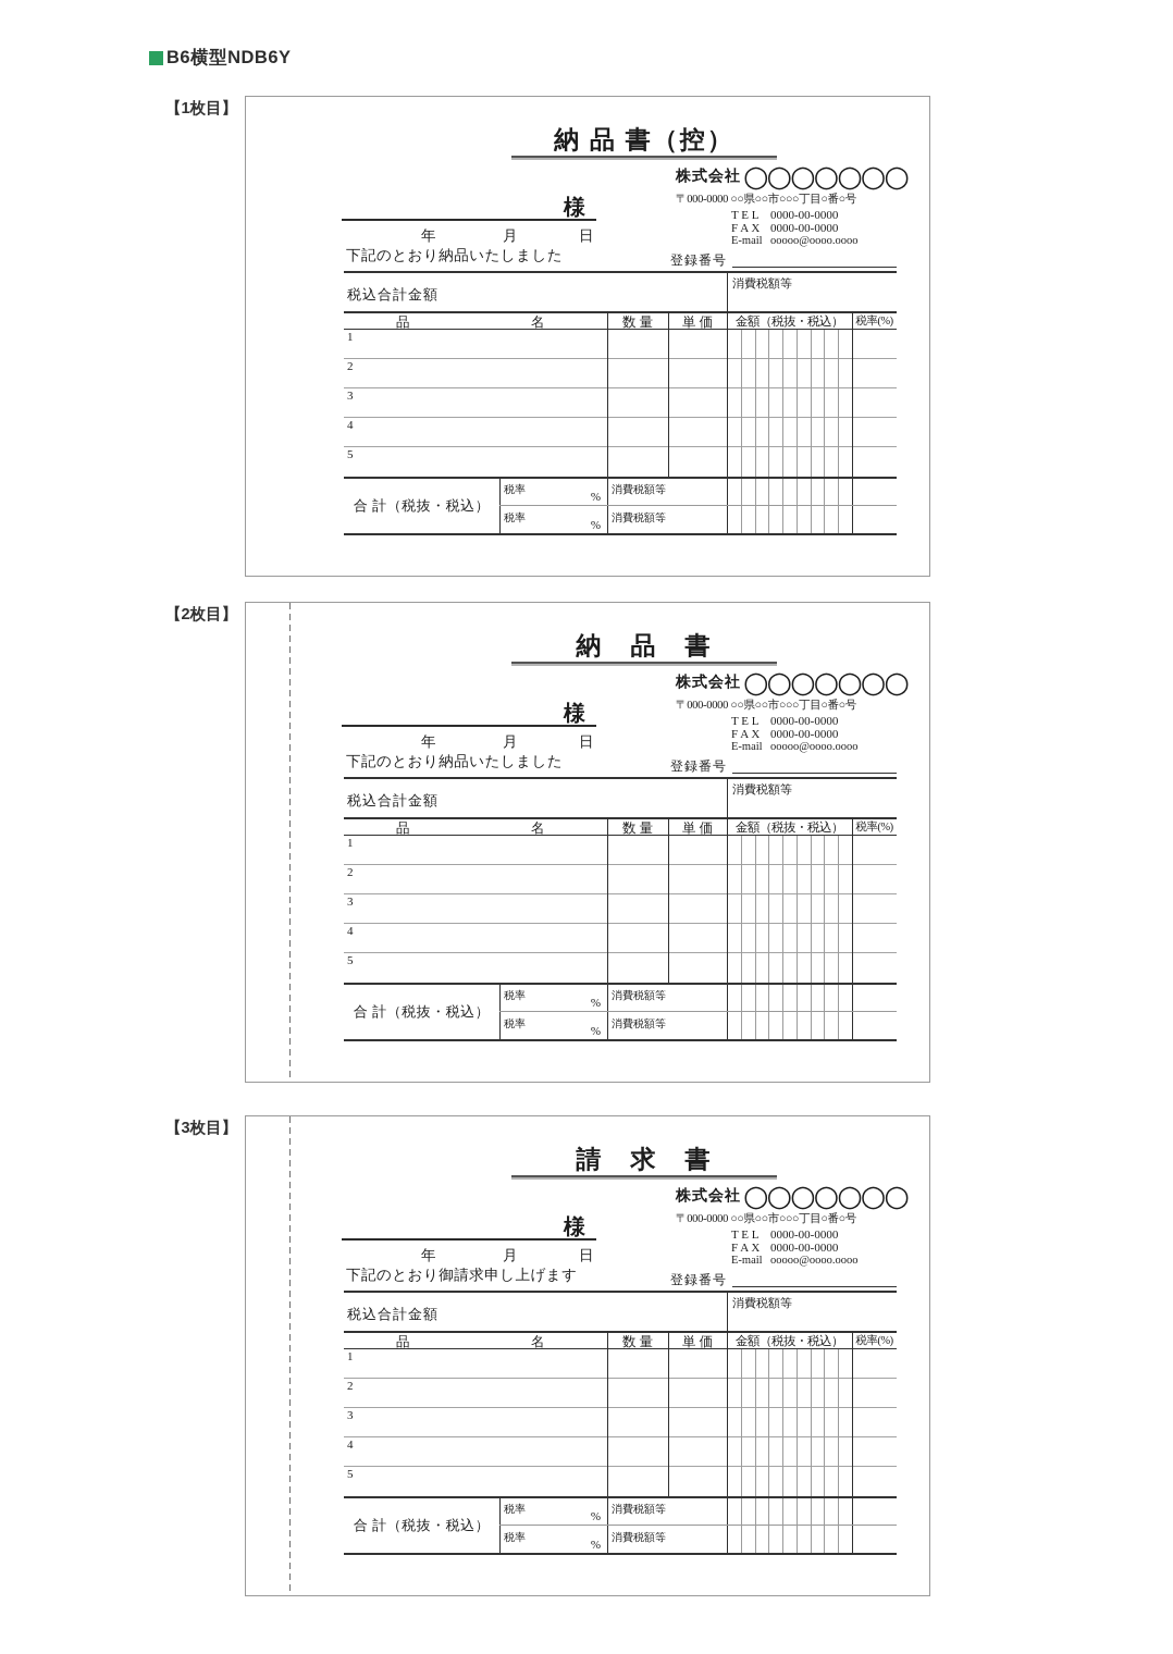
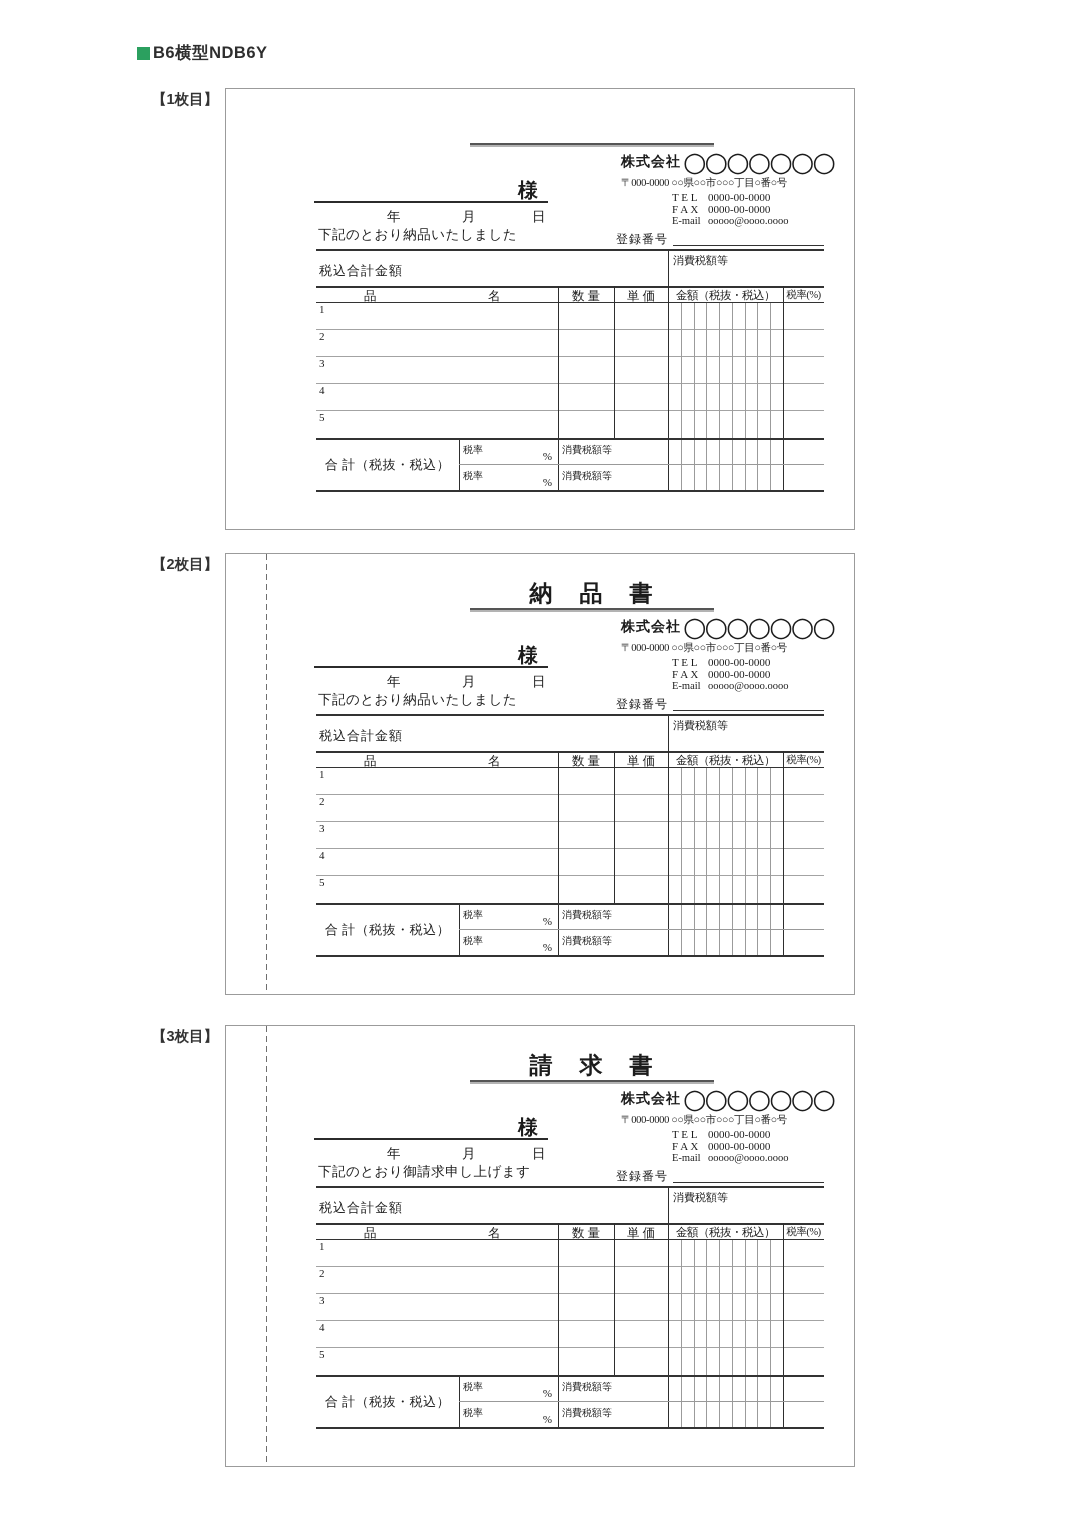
  B6横型NDB6Y
  【1枚目】
- 納 品 書（控）
  株式会社
  ○○○○○○○
  〒000-0000 ○○県○○市○○○丁目○番○号
  T E L 0000-00-0000
  F A X 0000-00-0000
  E-mail ooooo@oooo.oooo
  様
  年
  月
  日
  下記のとおり納品いたしました
  登録番号
  税込合計金額
  消費税額等
  品
  名
  数 量
  単 価
  金額（税抜・税込）
  税率(%)
  1
  2
  3
  4
  5
  合 計（税抜・税込）
  税率
  %
  消費税額等
  税率
  %
  消費税額等
  【2枚目】
  納 品 書
  株式会社
  ○○○○○○○
  〒000-0000 ○○県○○市○○○丁目○番○号
  T E L 0000-00-0000
  F A X 0000-00-0000
  E-mail ooooo@oooo.oooo
  様
  年
  月
  日
  下記のとおり納品いたしました
  登録番号
  税込合計金額
  消費税額等
  品
  名
  数 量
  単 価
  金額（税抜・税込）
  税率(%)
  1
  2
  3
  4
  5
  合 計（税抜・税込）
  税率
  %
  消費税額等
  税率
  %
  消費税額等
  【3枚目】
  請 求 書
  株式会社
  ○○○○○○○
  〒000-0000 ○○県○○市○○○丁目○番○号
  T E L 0000-00-0000
  F A X 0000-00-0000
  E-mail ooooo@oooo.oooo
  様
  年
  月
  日
  下記のとおり御請求申し上げます
  登録番号
  税込合計金額
  消費税額等
  品
  名
  数 量
  単 価
  金額（税抜・税込）
  税率(%)
  1
  2
  3
  4
  5
  合 計（税抜・税込）
  税率
  %
  消費税額等
  税率
  %
  消費税額等
